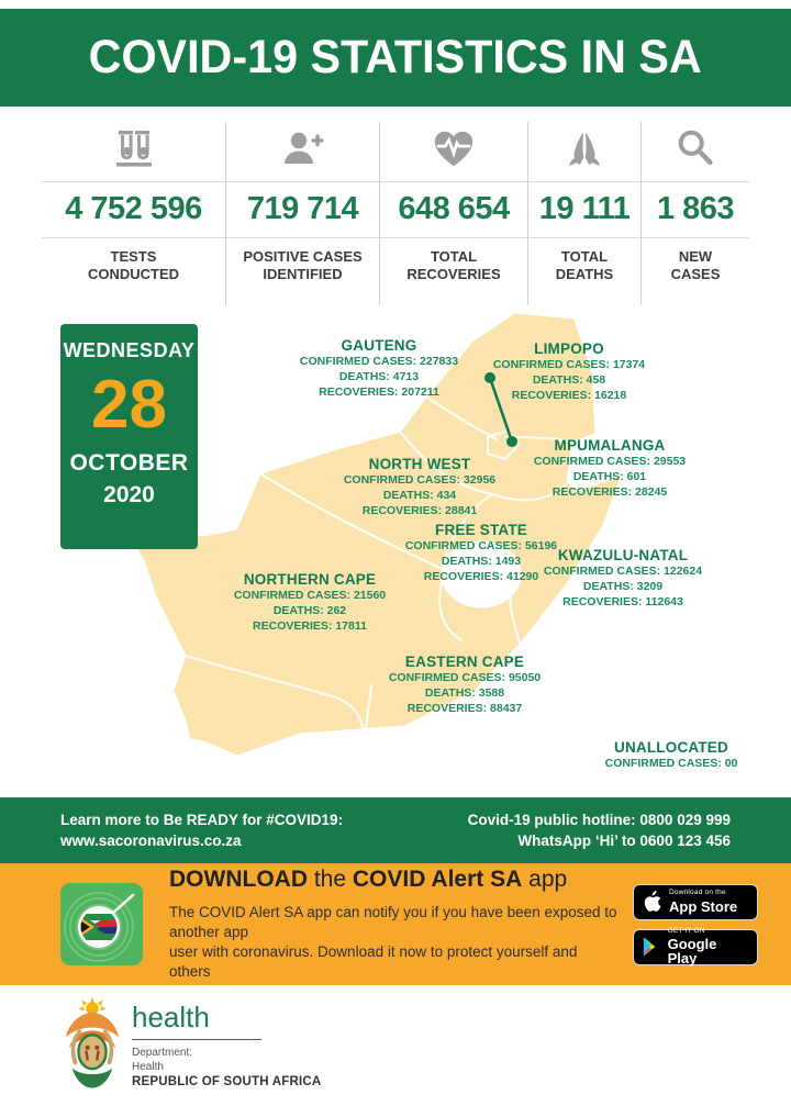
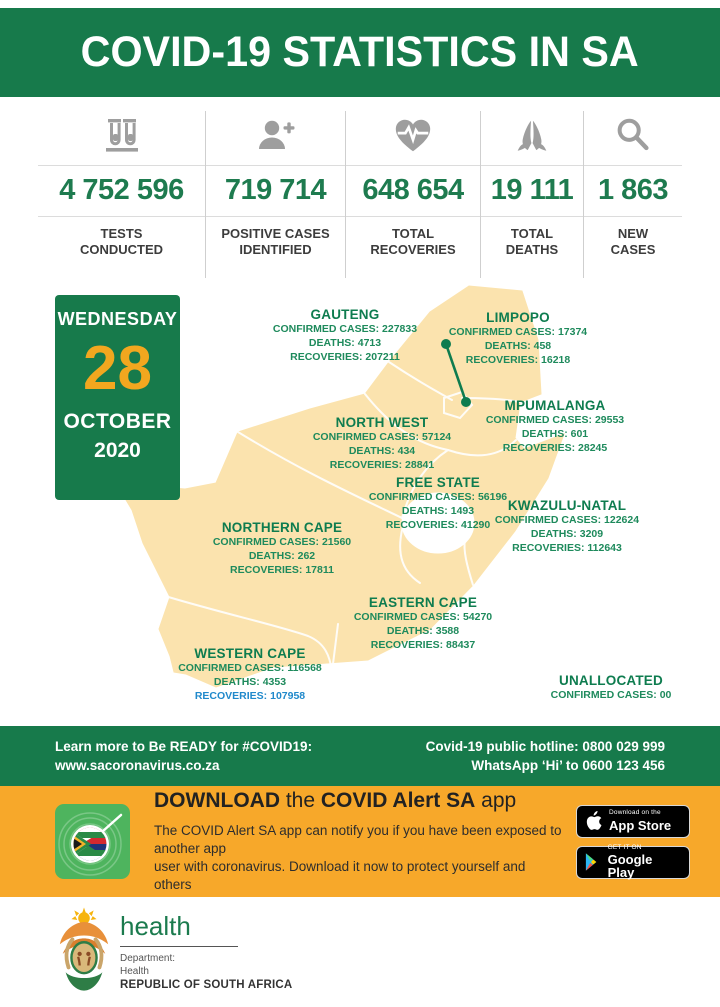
  COVID-19 STATISTICS IN SA
  4 752 596
  TESTS
  CONDUCTED
  719 714
  POSITIVE CASES
  IDENTIFIED
  648 654
  TOTAL
  RECOVERIES
  19 111
  TOTAL
  DEATHS
  1 863
  NEW
  CASES
  WEDNESDAY
  28
  OCTOBER
  2020
  GAUTENG
  CONFIRMED CASES: 227833
  DEATHS: 4713
  RECOVERIES: 207211
  LIMPOPO
  CONFIRMED CASES: 17374
  DEATHS: 458
  RECOVERIES: 16218
  MPUMALANGA
  CONFIRMED CASES: 29553
  DEATHS: 601
  RECOVERIES: 28245
  NORTH WEST
- CONFIRMED CASES: 32956
+ CONFIRMED CASES: 57124
  DEATHS: 434
  RECOVERIES: 28841
  FREE STATE
  CONFIRMED CASES: 56196
  DEATHS: 1493
  RECOVERIES: 41290
  KWAZULU-NATAL
  CONFIRMED CASES: 122624
  DEATHS: 3209
  RECOVERIES: 112643
  NORTHERN CAPE
  CONFIRMED CASES: 21560
  DEATHS: 262
  RECOVERIES: 17811
  EASTERN CAPE
- CONFIRMED CASES: 95050
+ CONFIRMED CASES: 54270
  DEATHS: 3588
  RECOVERIES: 88437
+ WESTERN CAPE
+ CONFIRMED CASES: 116568
+ DEATHS: 4353
+ RECOVERIES: 107958
  UNALLOCATED
  CONFIRMED CASES: 00
  Learn more to Be READY for #COVID19:
  www.sacoronavirus.co.za
  Covid-19 public hotline: 0800 029 999
  WhatsApp ‘Hi’ to 0600 123 456
  DOWNLOAD the COVID Alert SA app
  The COVID Alert SA app can notify you if you have been exposed to another app
  user with coronavirus. Download it now to protect yourself and others
  App Store
  Google Play
  health
  Department:
  Health
  REPUBLIC OF SOUTH AFRICA
